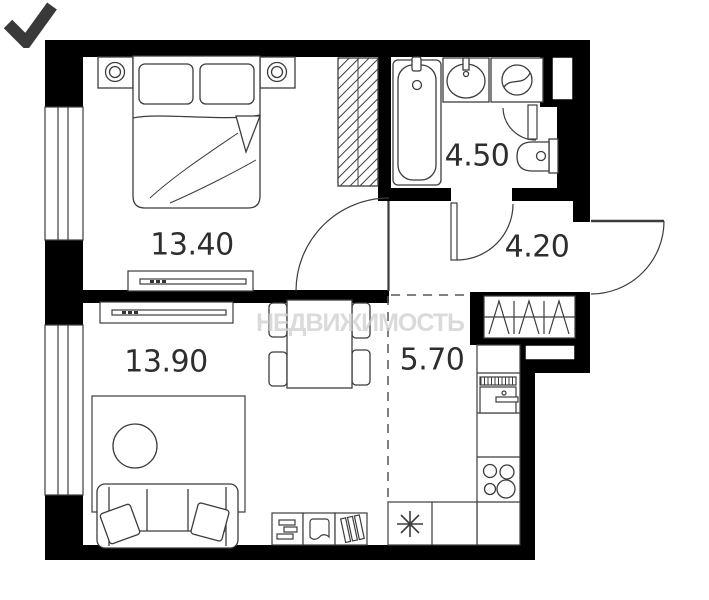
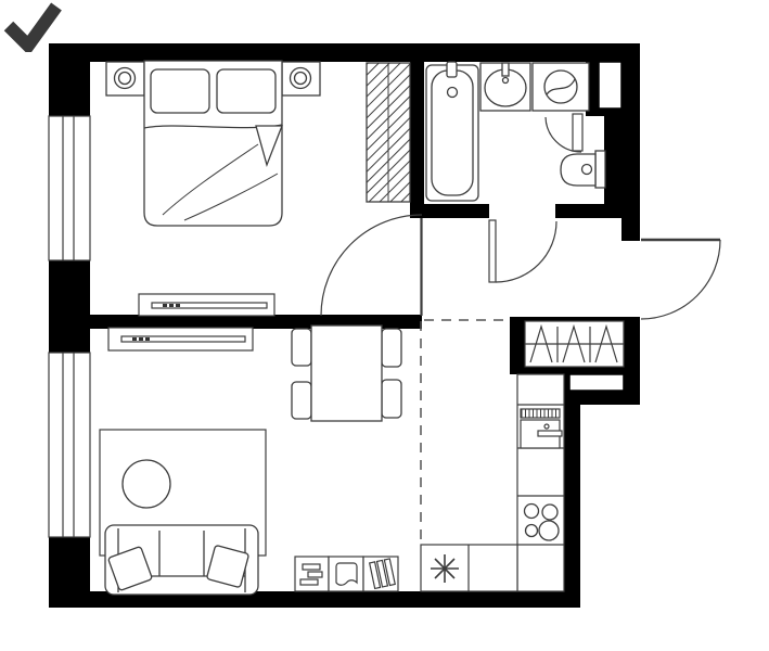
- 13.40
- 13.90
- 4.50
- 4.20
- 5.70
- НЕДВИЖИМОСТЬ
